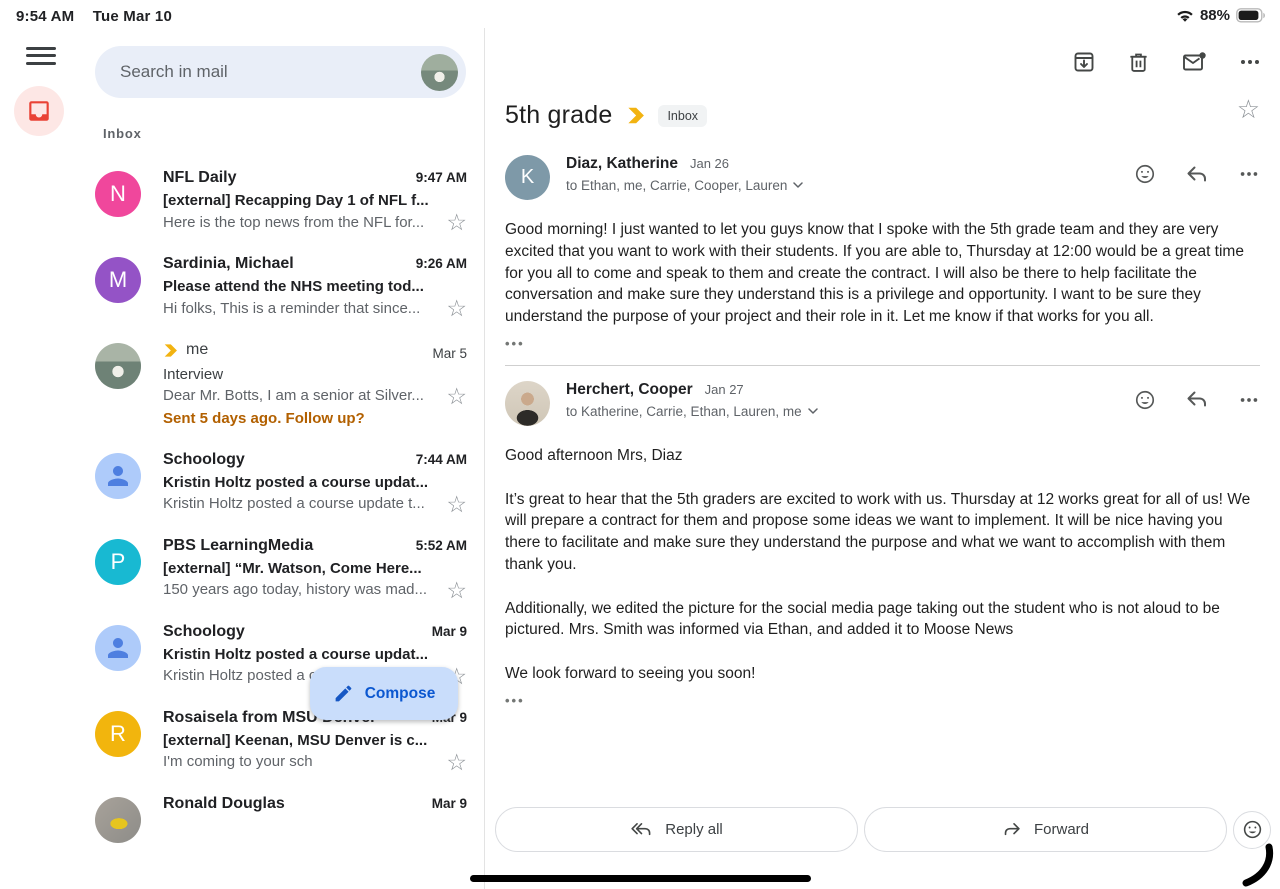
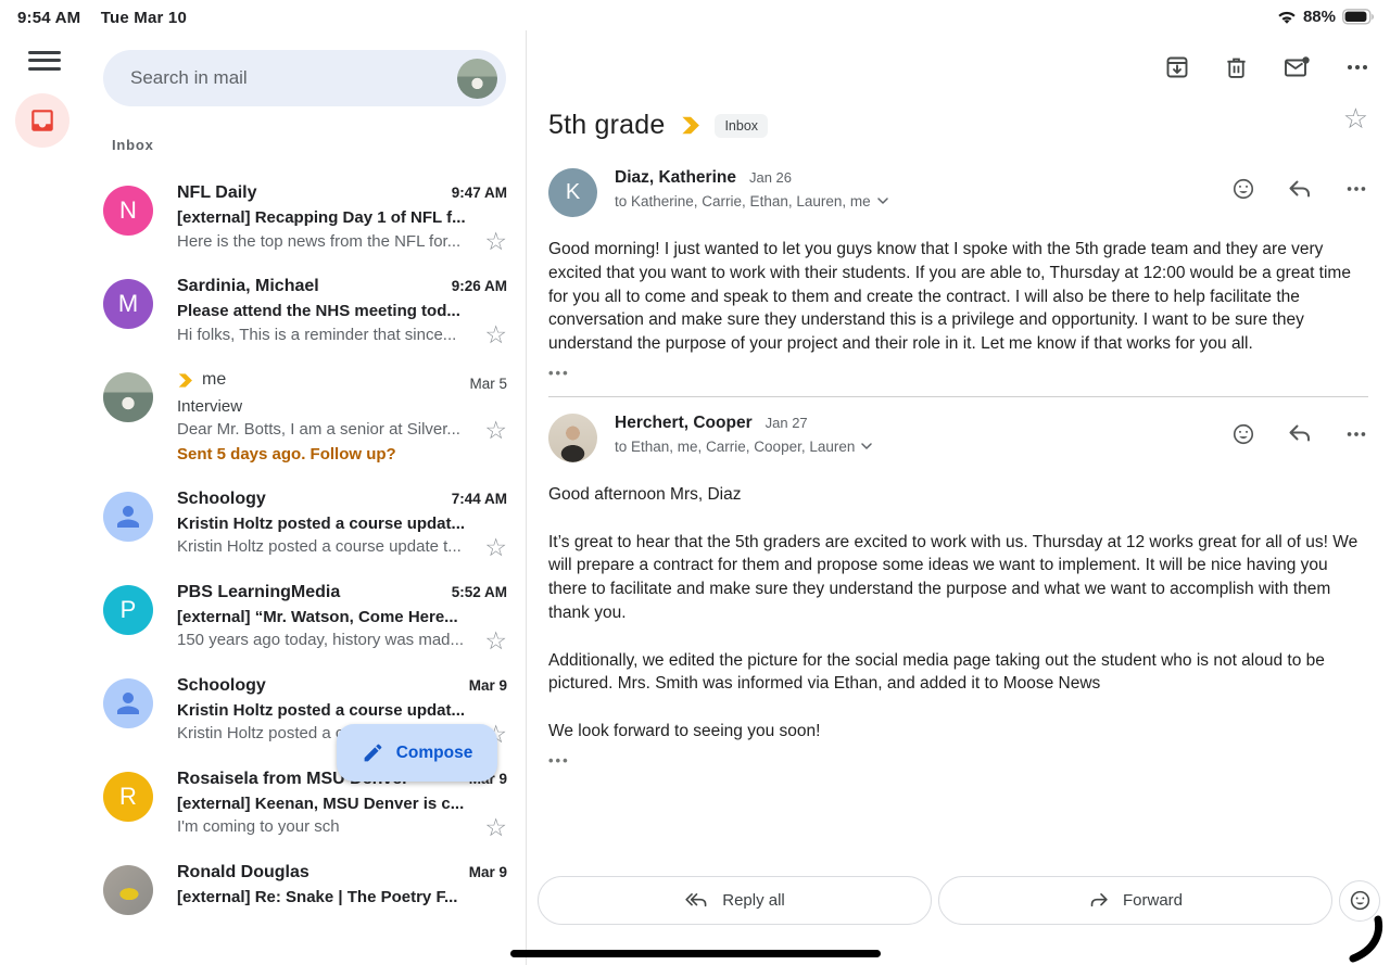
  9:54 AM Tue Mar 10
  88%
  Search in mail
  Inbox
  N
  NFL Daily
  9:47 AM
  [external] Recapping Day 1 of NFL f...
  Here is the top news from the NFL for...
  ☆
  M
  Sardinia, Michael
  9:26 AM
  Please attend the NHS meeting tod...
  Hi folks, This is a reminder that since...
  ☆
  me
  Mar 5
  Interview
  Dear Mr. Botts, I am a senior at Silver...
  ☆
  Sent 5 days ago. Follow up?
  Schoology
  7:44 AM
  Kristin Holtz posted a course updat...
  Kristin Holtz posted a course update t...
  ☆
  P
  PBS LearningMedia
  5:52 AM
  [external] “Mr. Watson, Come Here...
  150 years ago today, history was mad...
  ☆
  Schoology
  Mar 9
  Kristin Holtz posted a course updat...
  ☆
  R
  Rosaisela from MSU
  [external] Keenan, MSU Denver is c...
  I'm coming to your sch
  ☆
  Ronald Douglas
  Mar 9
+ [external] Re: Snake | The Poetry F...
  Compose
  5th grade
  Inbox
  ☆
  K
  Diaz, Katherine
  Jan 26
- to Ethan, me, Carrie, Cooper, Lauren
+ to Katherine, Carrie, Ethan, Lauren, me
  Good morning! I just wanted to let you guys know that I spoke with the 5th grade team and they are very excited that you want to work with their students. If you are able to, Thursday at 12:00 would be a great time for you all to come and speak to them and create the contract. I will also be there to help facilitate the conversation and make sure they understand this is a privilege and opportunity. I want to be sure they understand the purpose of your project and their role in it. Let me know if that works for you all.
  •••
  Herchert, Cooper
  Jan 27
- to Katherine, Carrie, Ethan, Lauren, me
+ to Ethan, me, Carrie, Cooper, Lauren
  Good afternoon Mrs, Diaz
  It’s great to hear that the 5th graders are excited to work with us. Thursday at 12 works great for all of us! We will prepare a contract for them and propose some ideas we want to implement. It will be nice having you there to facilitate and make sure they understand the purpose and what we want to accomplish with them thank you.
  Additionally, we edited the picture for the social media page taking out the student who is not aloud to be pictured. Mrs. Smith was informed via Ethan, and added it to Moose News
  We look forward to seeing you soon!
  •••
  Reply all
  Forward
